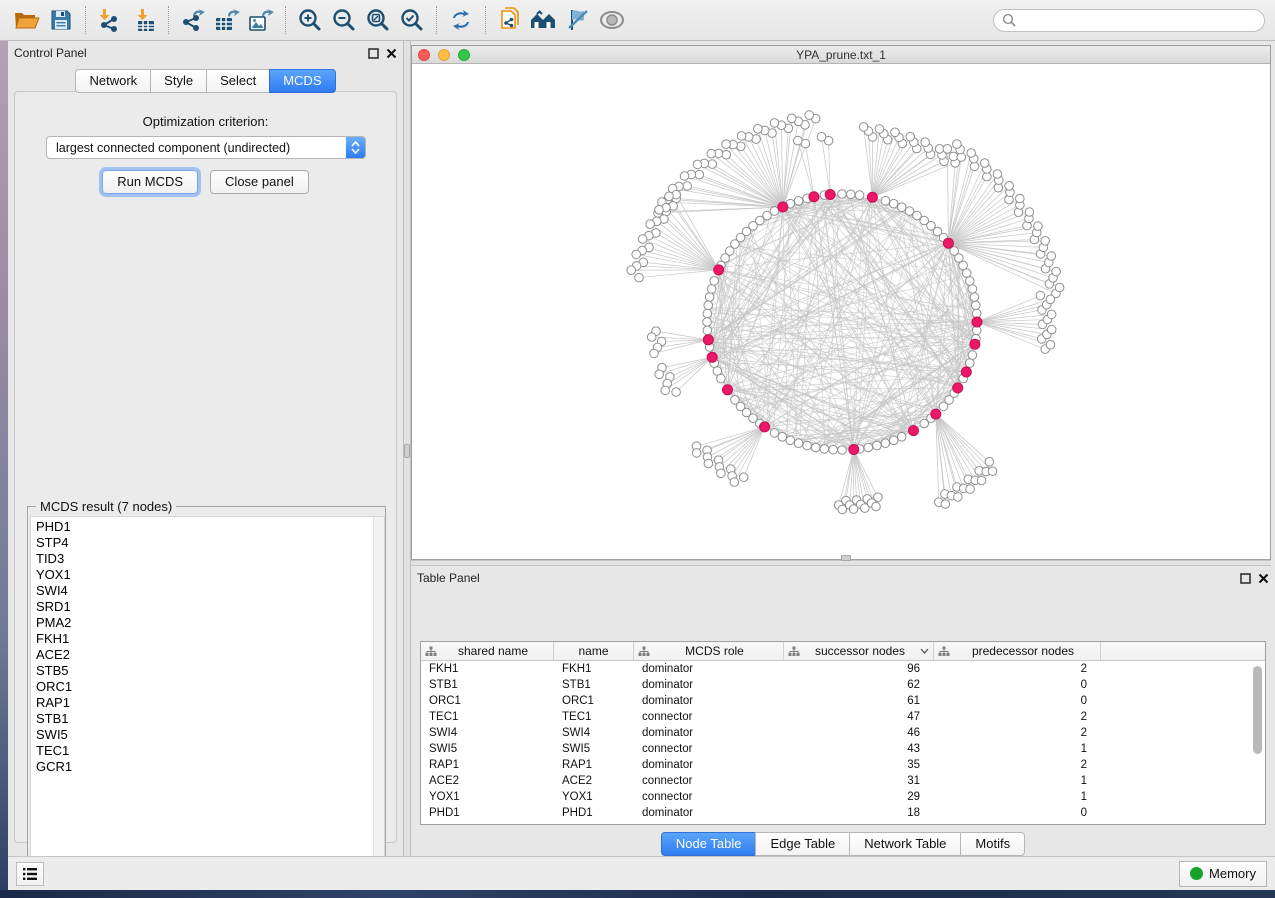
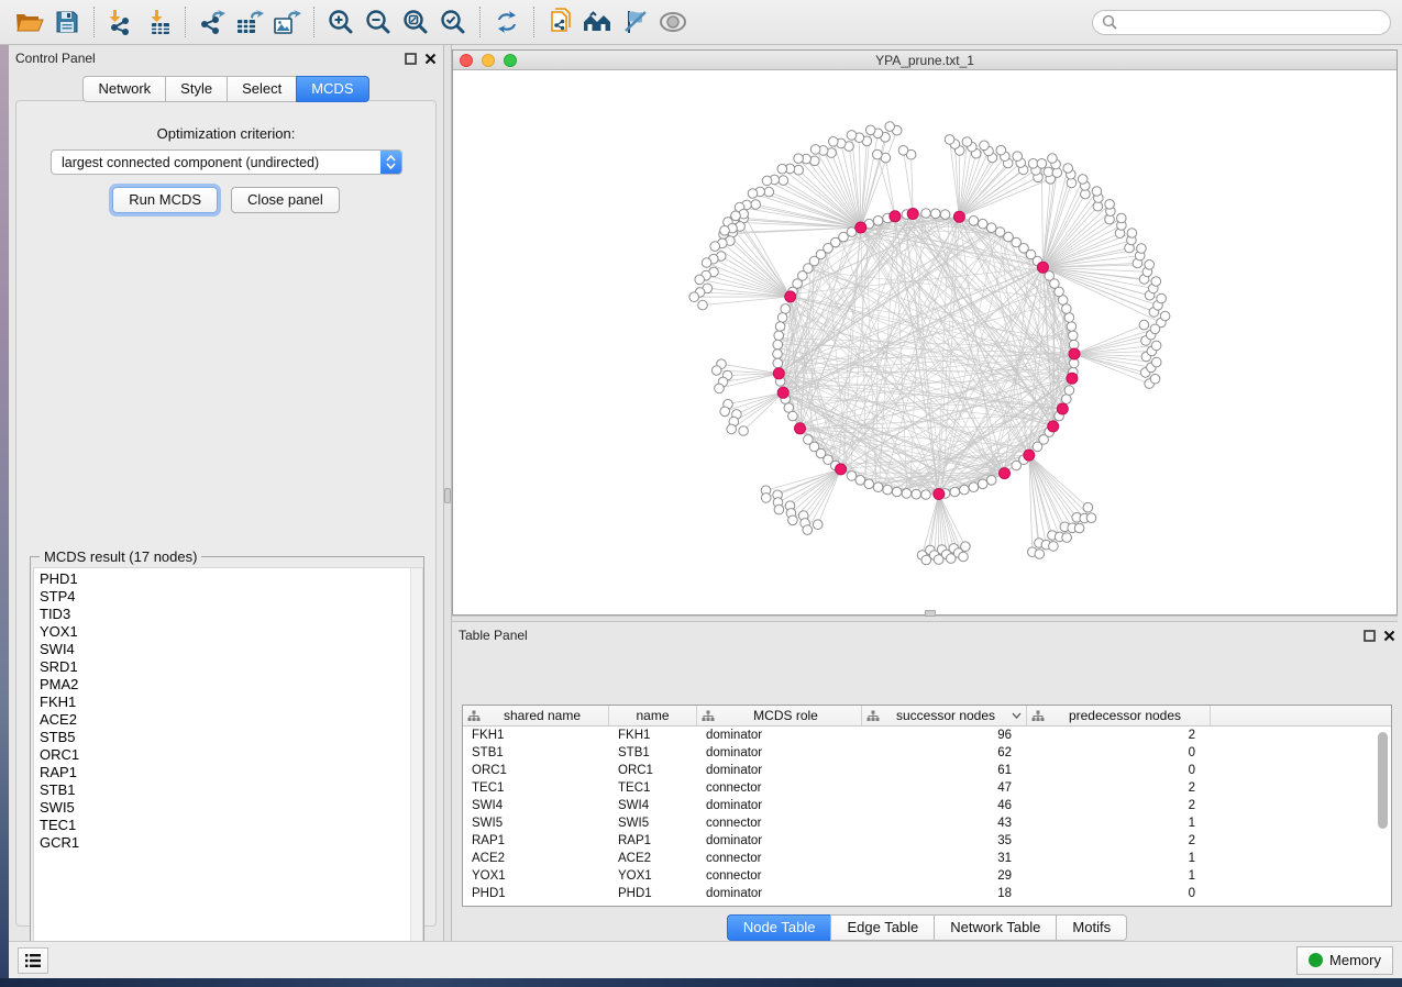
  Control Panel
  Network
  Style
  Select
  MCDS
  Optimization criterion:
  largest connected component (undirected)
  Run MCDS
  Close panel
- MCDS result (7 nodes)
+ MCDS result (17 nodes)
  PHD1
  STP4
  TID3
  YOX1
  SWI4
  SRD1
  PMA2
  FKH1
  ACE2
  STB5
  ORC1
  RAP1
  STB1
  SWI5
  TEC1
  GCR1
  YPA_prune.txt_1
  Table Panel
  shared name
  name
  MCDS role
  successor nodes
  predecessor nodes
  FKH1
  FKH1
  dominator
  96
  2
  STB1
  STB1
  dominator
  62
  0
  ORC1
  ORC1
  dominator
  61
  0
  TEC1
  TEC1
  connector
  47
  2
  SWI4
  SWI4
  dominator
  46
  2
  SWI5
  SWI5
  connector
  43
  1
  RAP1
  RAP1
  dominator
  35
  2
  ACE2
  ACE2
  connector
  31
  1
  YOX1
  YOX1
  connector
  29
  1
  PHD1
  PHD1
  dominator
  18
  0
  Node Table
  Edge Table
  Network Table
  Motifs
  Memory
